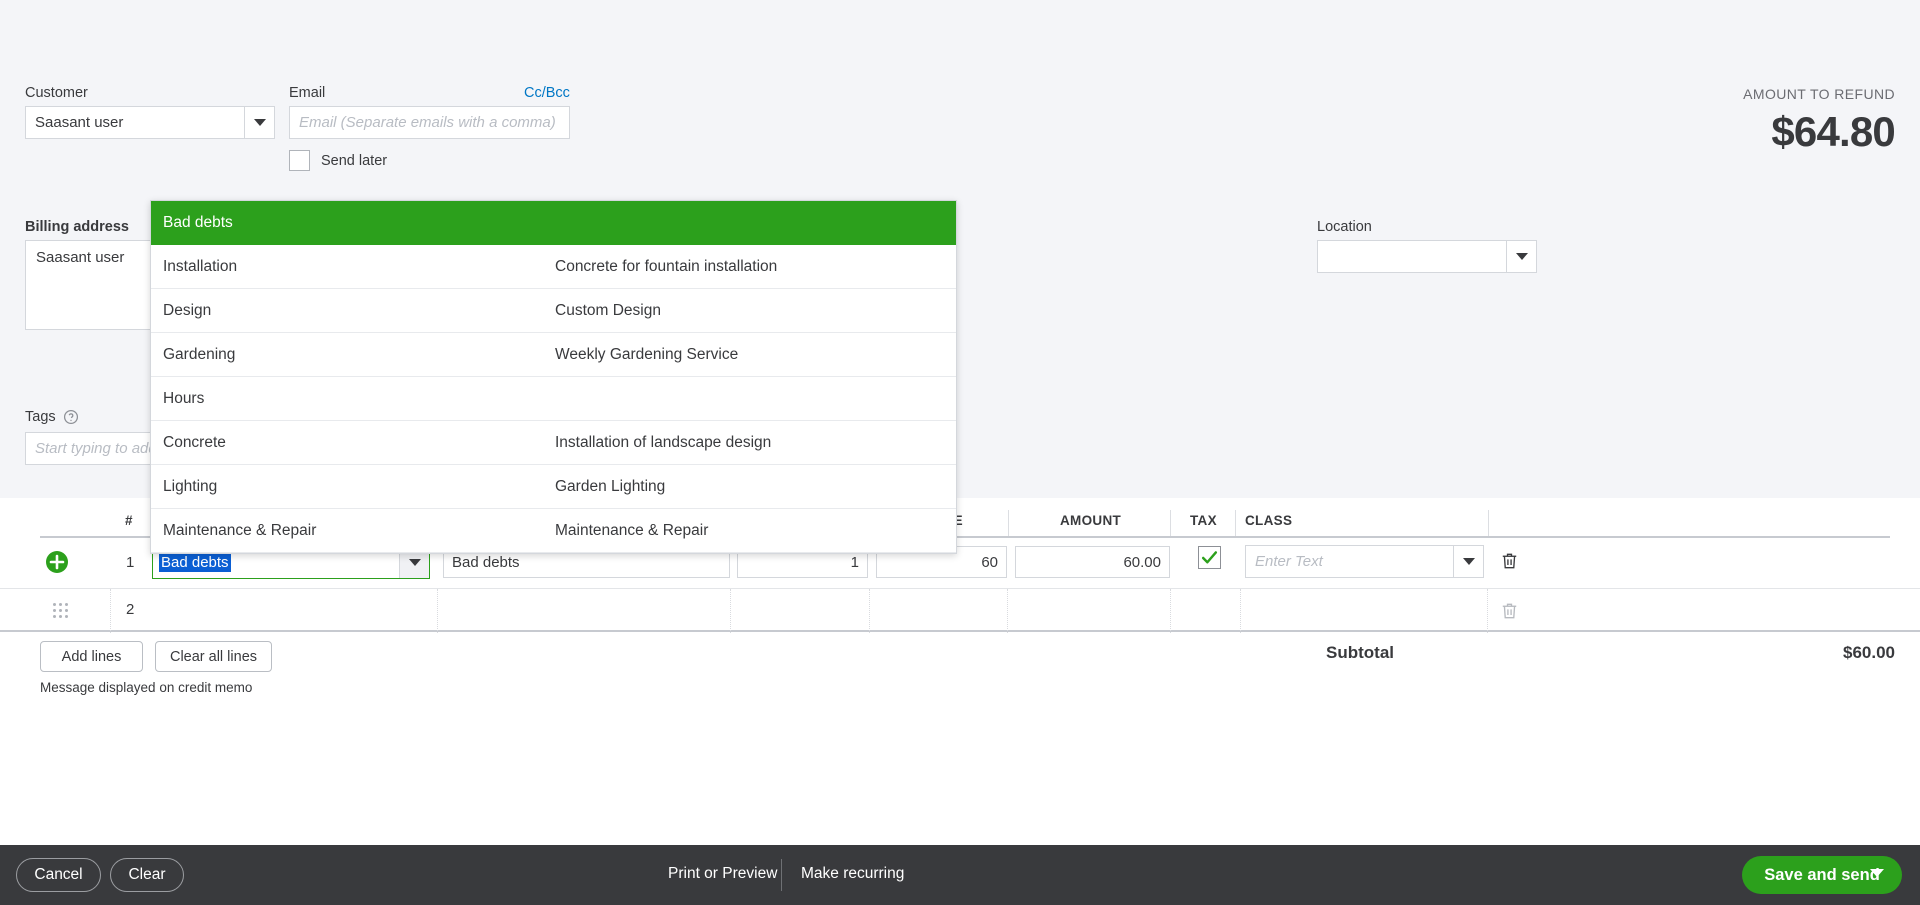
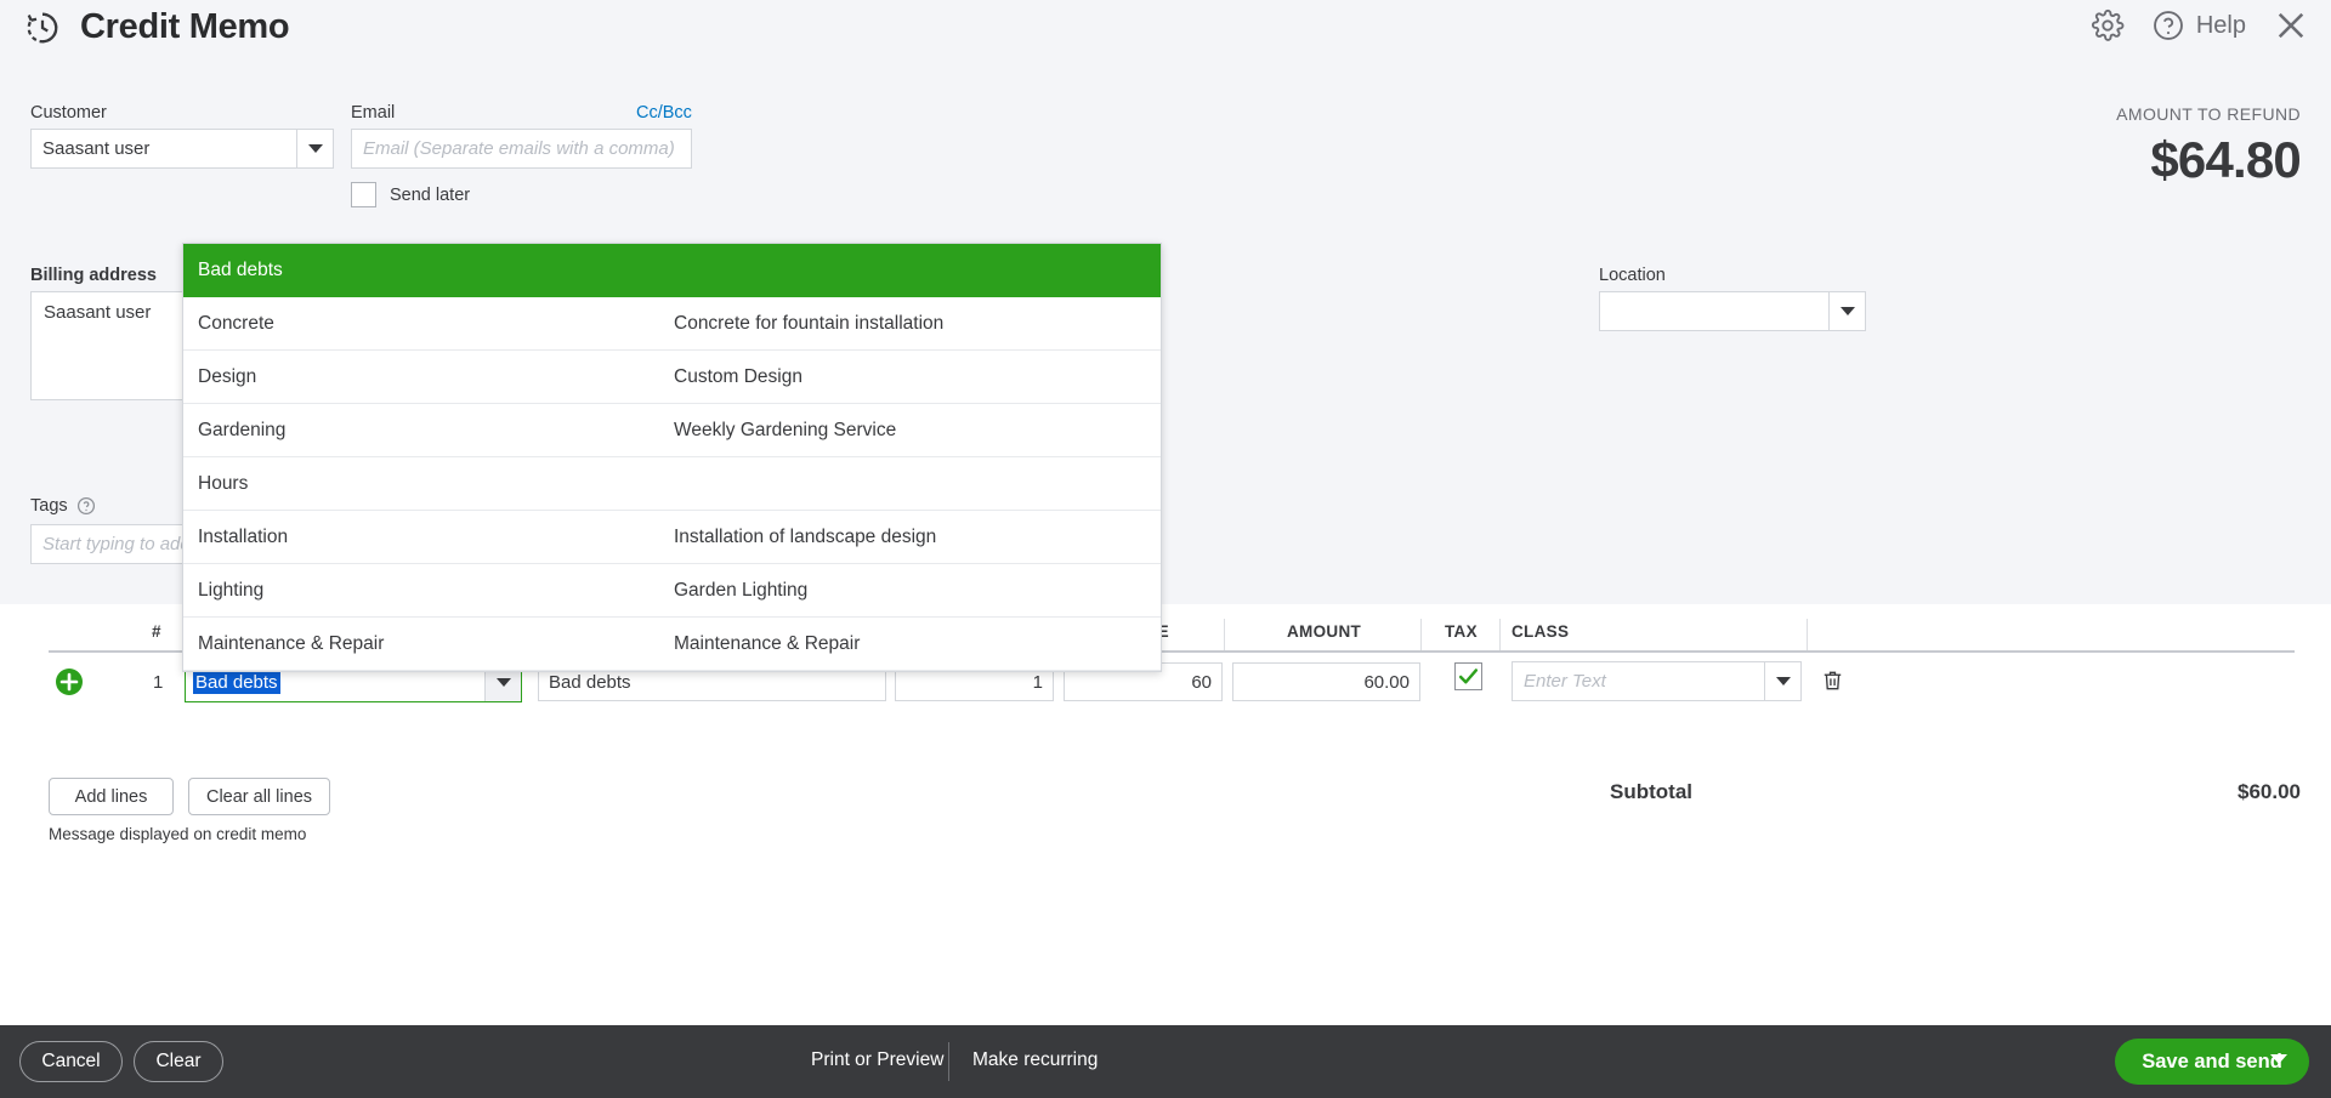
+ Credit Memo
+ Help
  Customer
  Saasant user
  Email
  Cc/Bcc
  Email (Separate emails with a comma)
  Send later
  Billing address
  Saasant user
  Tags
  Start typing to ad
  AMOUNT TO REFUND
  $64.80
  Location
  #
  AMOUNT
  TAX
  CLASS
  1
  Bad debts
  Bad debts
  1
  60
  60.00
  Enter Text
- 2
  Add lines
  Clear all lines
  Message displayed on credit memo
  Subtotal
  $60.00
  Bad debts
- Installation
+ Concrete
  Concrete for fountain installation
  Design
  Custom Design
  Gardening
  Weekly Gardening Service
  Hours
- Concrete
+ Installation
  Installation of landscape design
  Lighting
  Garden Lighting
  Maintenance & Repair
  Maintenance & Repair
  Cancel
  Clear
  Print or Preview
  Make recurring
  Save and send
